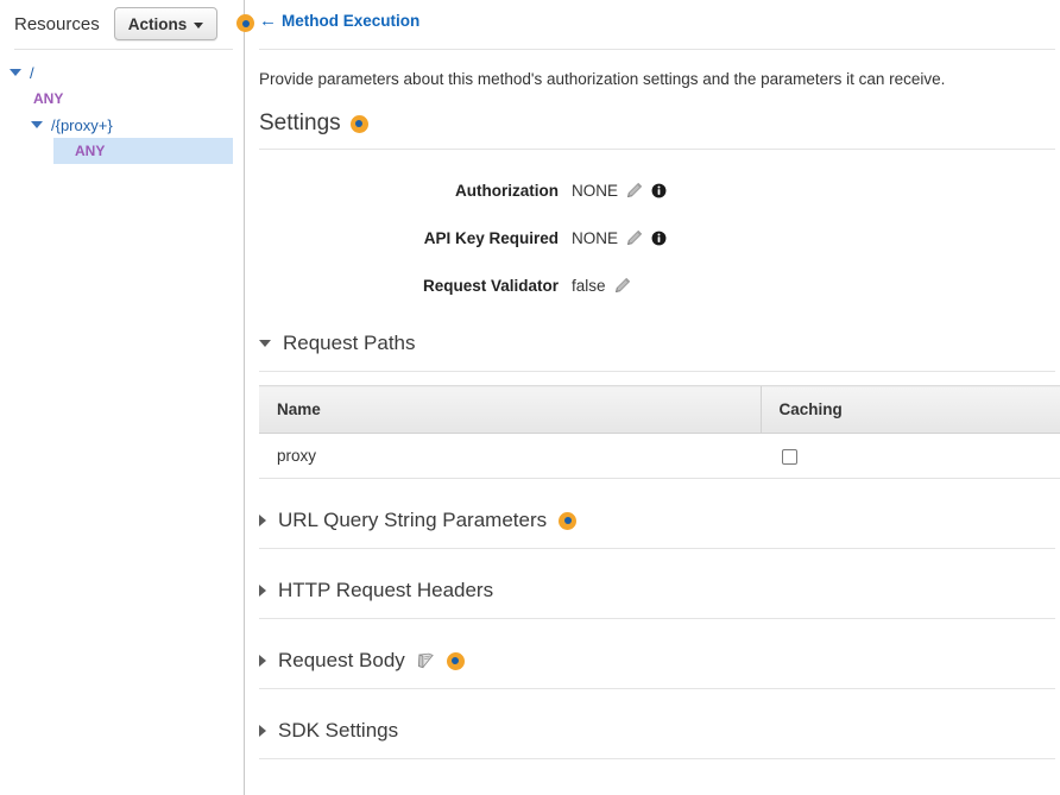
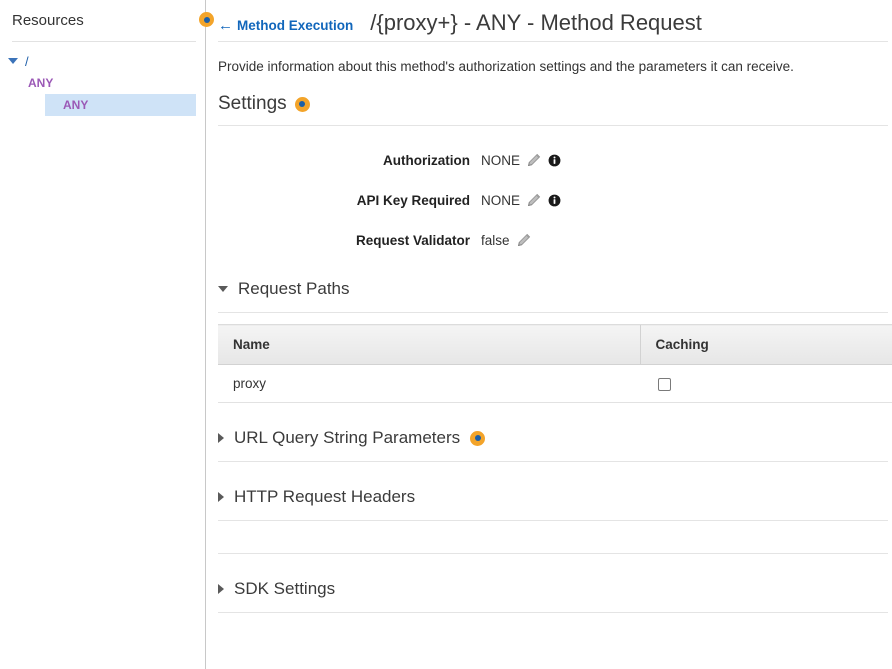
  Resources
- Actions
  /
  ANY
- /{proxy+}
  ANY
  ←
  Method Execution
+ /{proxy+} - ANY - Method Request
- Provide parameters about this method's authorization settings and the parameters it can receive.
+ Provide information about this method's authorization settings and the parameters it can receive.
  Settings
  Authorization
  NONE
  API Key Required
  NONE
  Request Validator
  false
  Request Paths
  Name	Caching
  proxy
  URL Query String Parameters
  HTTP Request Headers
- Request Body
  SDK Settings
